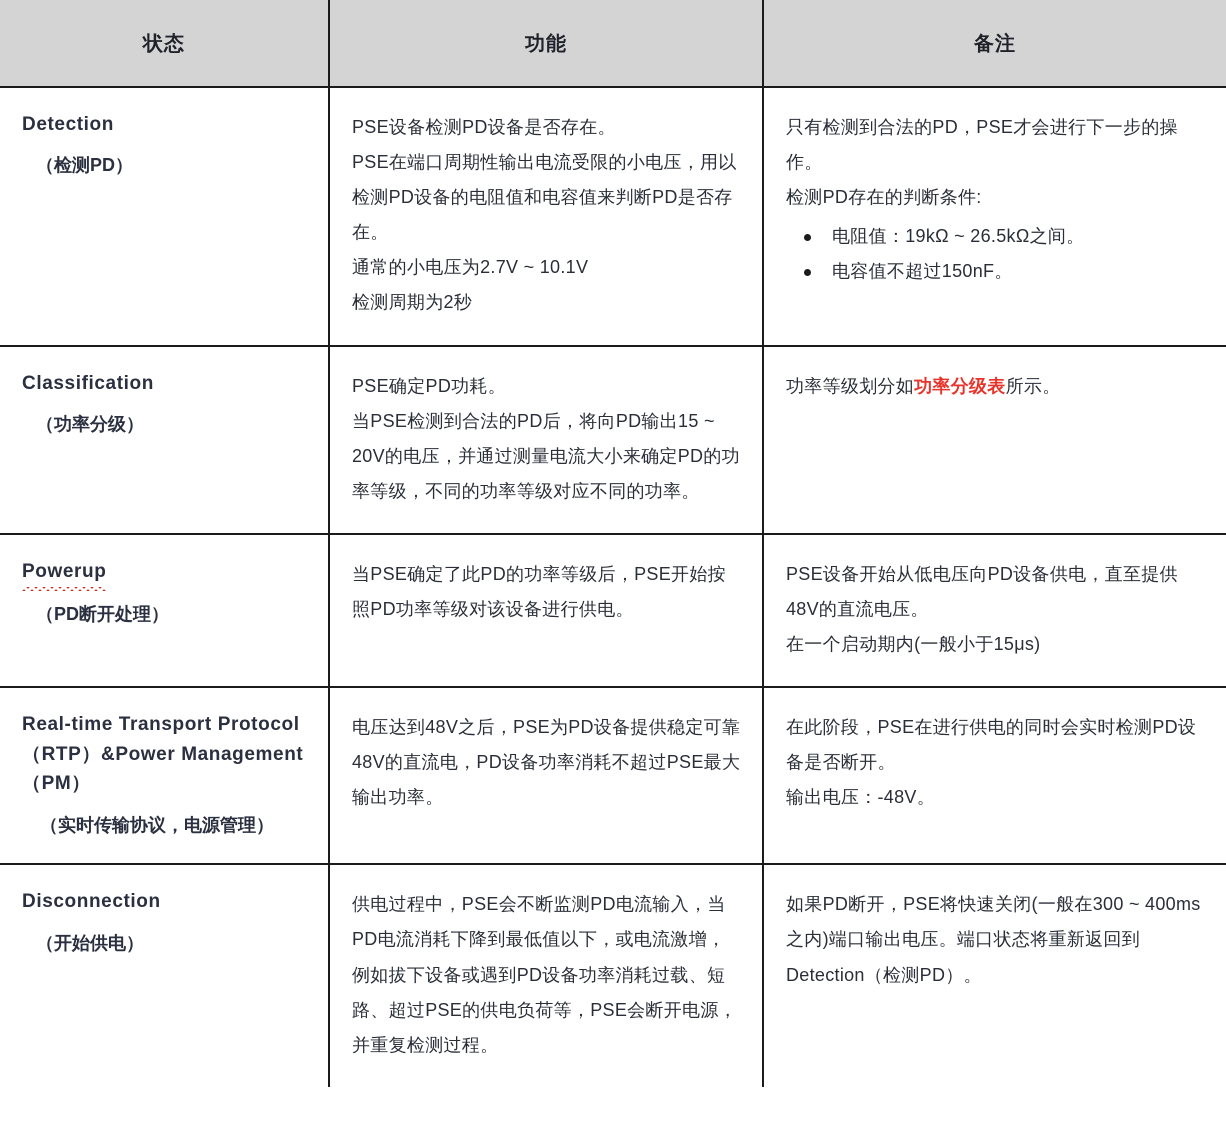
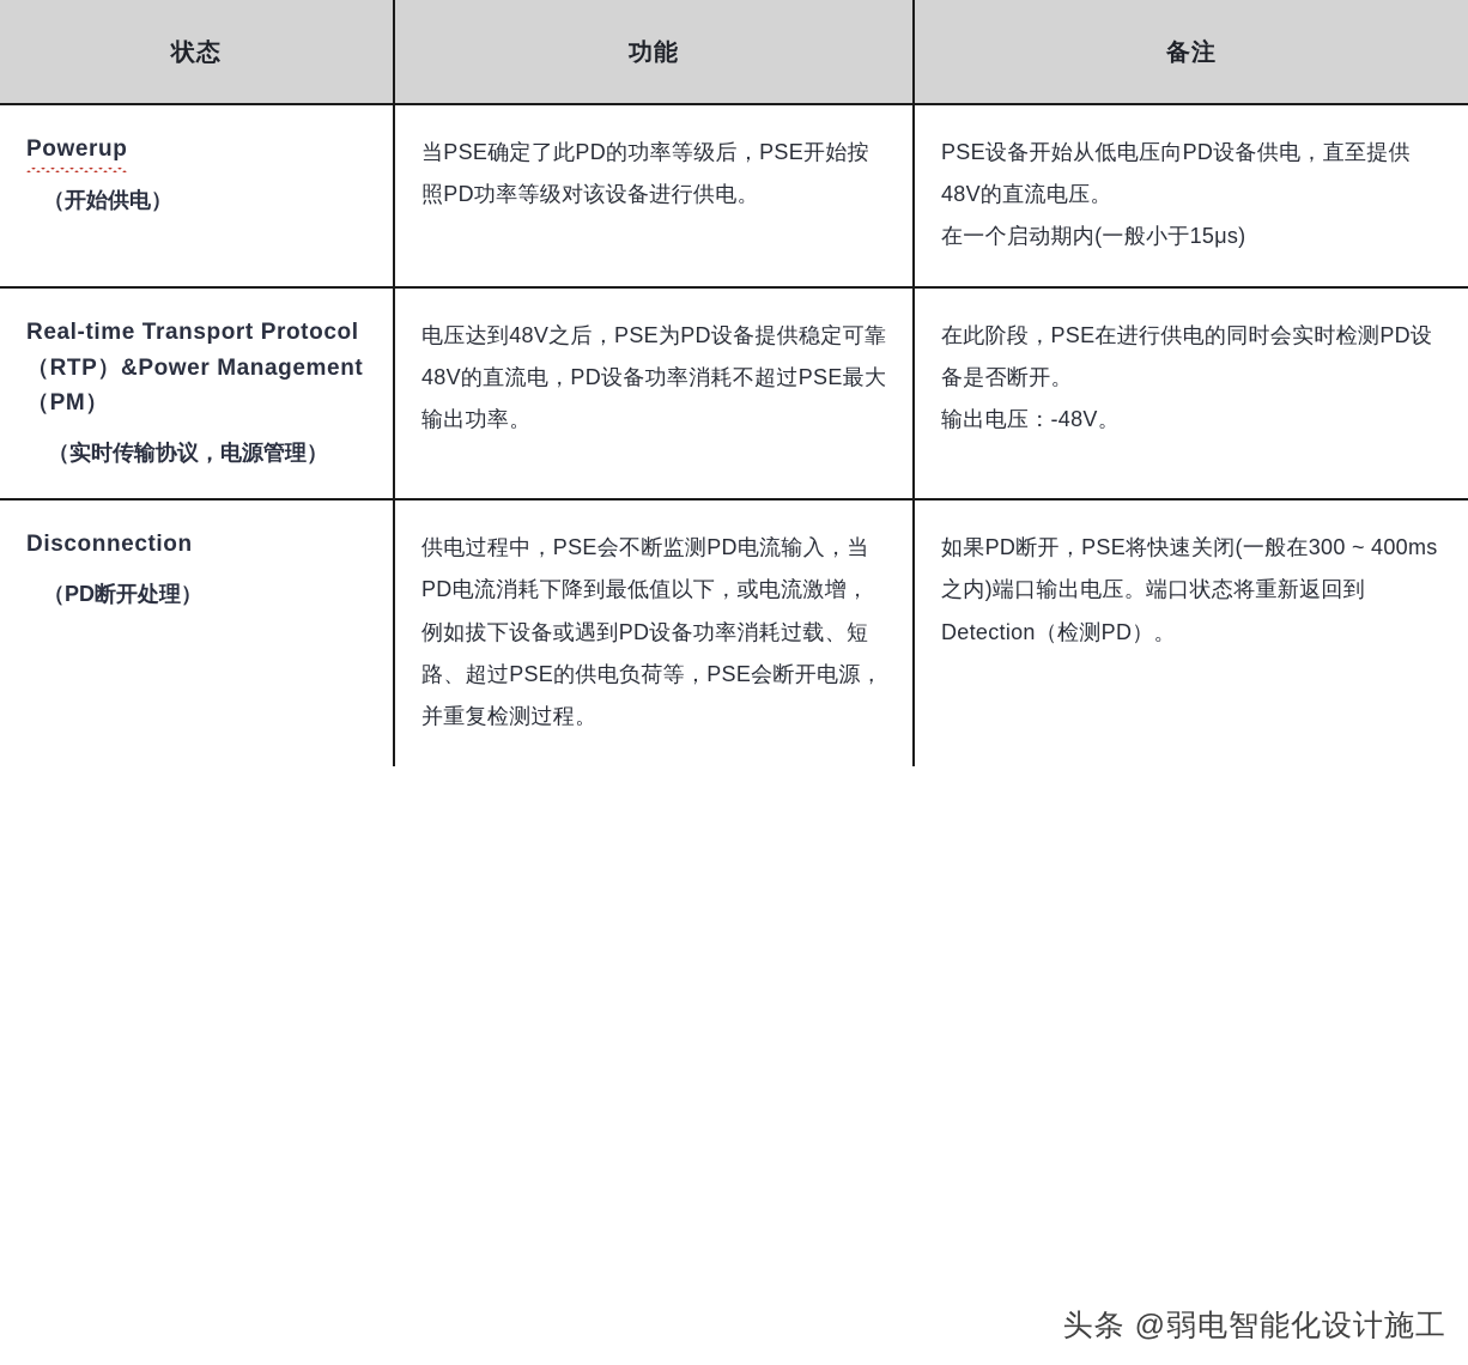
  状态	功能	备注
- Detection （检测PD）	PSE设备检测PD设备是否存在。 PSE在端口周期性输出电流受限的小电压，用以检测PD设备的电阻值和电容值来判断PD是否存在。 通常的小电压为2.7V ~ 10.1V 检测周期为2秒	只有检测到合法的PD，PSE才会进行下一步的操作。 检测PD存在的判断条件: 电阻值：19kΩ ~ 26.5kΩ之间。 电容值不超过150nF。
- Classification （功率分级）	PSE确定PD功耗。 当PSE检测到合法的PD后，将向PD输出15 ~ 20V的电压，并通过测量电流大小来确定PD的功率等级，不同的功率等级对应不同的功率。	功率等级划分如功率分级表所示。
- Powerup （PD断开处理）	当PSE确定了此PD的功率等级后，PSE开始按照PD功率等级对该设备进行供电。	PSE设备开始从低电压向PD设备供电，直至提供48V的直流电压。 在一个启动期内(一般小于15μs)
+ Powerup （开始供电）	当PSE确定了此PD的功率等级后，PSE开始按照PD功率等级对该设备进行供电。	PSE设备开始从低电压向PD设备供电，直至提供48V的直流电压。 在一个启动期内(一般小于15μs)
  Real-time Transport Protocol（RTP）&Power Management（PM） （实时传输协议，电源管理）	电压达到48V之后，PSE为PD设备提供稳定可靠48V的直流电，PD设备功率消耗不超过PSE最大输出功率。	在此阶段，PSE在进行供电的同时会实时检测PD设备是否断开。 输出电压：-48V。
- Disconnection （开始供电）	供电过程中，PSE会不断监测PD电流输入，当PD电流消耗下降到最低值以下，或电流激增，例如拔下设备或遇到PD设备功率消耗过载、短路、超过PSE的供电负荷等，PSE会断开电源，并重复检测过程。	如果PD断开，PSE将快速关闭(一般在300 ~ 400ms之内)端口输出电压。端口状态将重新返回到Detection（检测PD）。
+ Disconnection （PD断开处理）	供电过程中，PSE会不断监测PD电流输入，当PD电流消耗下降到最低值以下，或电流激增，例如拔下设备或遇到PD设备功率消耗过载、短路、超过PSE的供电负荷等，PSE会断开电源，并重复检测过程。	如果PD断开，PSE将快速关闭(一般在300 ~ 400ms之内)端口输出电压。端口状态将重新返回到Detection（检测PD）。
+ 头条 @弱电智能化设计施工
